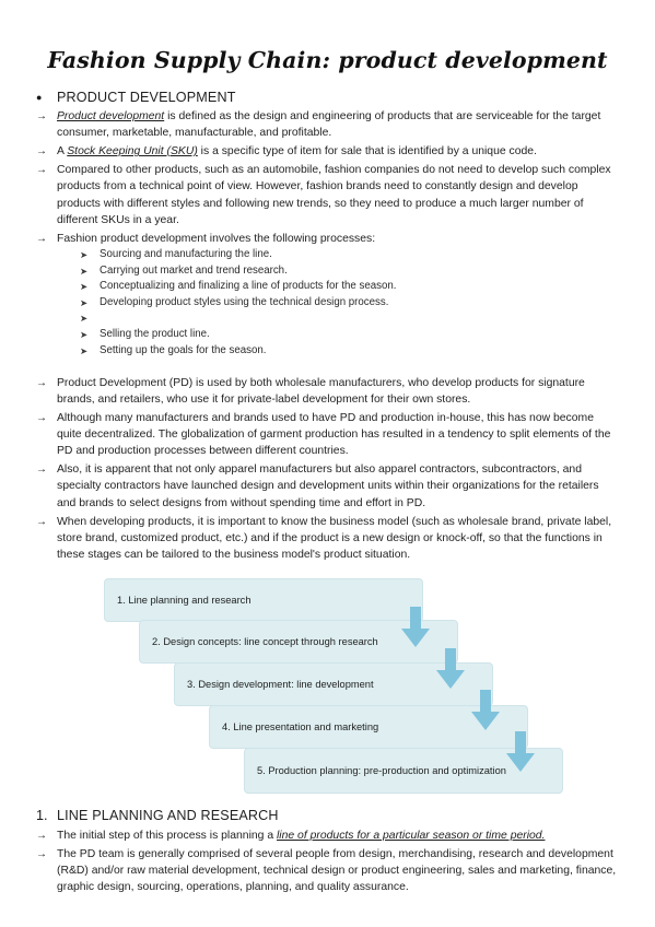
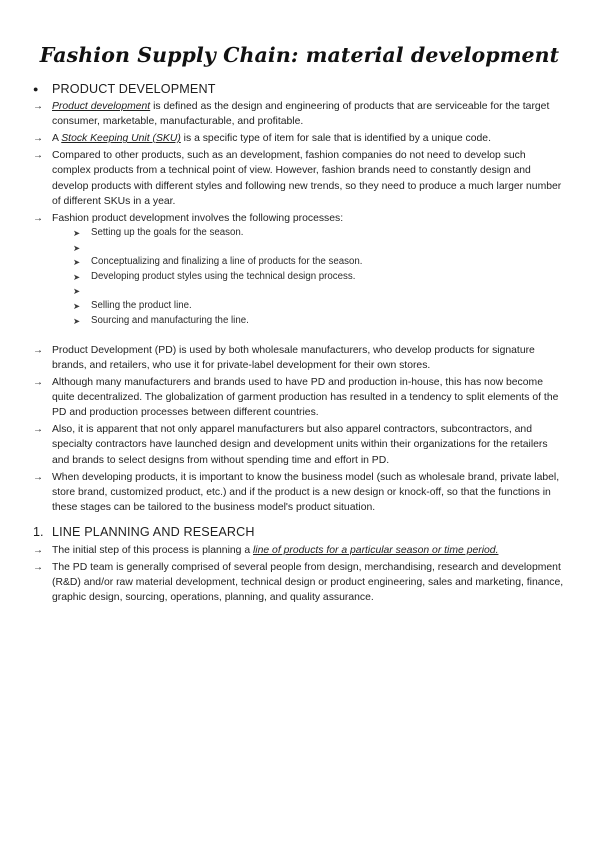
- Fashion Supply Chain: product development
+ Fashion Supply Chain: material development
  ●
  PRODUCT DEVELOPMENT
  →
  Product development is defined as the design and engineering of products that are serviceable for the target consumer, marketable, manufacturable, and profitable.
  →
  A Stock Keeping Unit (SKU) is a specific type of item for sale that is identified by a unique code.
  →
- Compared to other products, such as an automobile, fashion companies do not need to develop such complex products from a technical point of view. However, fashion brands need to constantly design and develop products with different styles and following new trends, so they need to produce a much larger number of different SKUs in a year.
+ Compared to other products, such as an development, fashion companies do not need to develop such complex products from a technical point of view. However, fashion brands need to constantly design and develop products with different styles and following new trends, so they need to produce a much larger number of different SKUs in a year.
  →
  Fashion product development involves the following processes:
  ➤
- Sourcing and manufacturing the line.
+ Setting up the goals for the season.
  ➤
- Carrying out market and trend research.
  ➤
  Conceptualizing and finalizing a line of products for the season.
  ➤
  Developing product styles using the technical design process.
  ➤
  ➤
  Selling the product line.
  ➤
- Setting up the goals for the season.
+ Sourcing and manufacturing the line.
  →
  Product Development (PD) is used by both wholesale manufacturers, who develop products for signature brands, and retailers, who use it for private-label development for their own stores.
  →
  Although many manufacturers and brands used to have PD and production in-house, this has now become quite decentralized. The globalization of garment production has resulted in a tendency to split elements of the PD and production processes between different countries.
  →
  Also, it is apparent that not only apparel manufacturers but also apparel contractors, subcontractors, and specialty contractors have launched design and development units within their organizations for the retailers and brands to select designs from without spending time and effort in PD.
  →
  When developing products, it is important to know the business model (such as wholesale brand, private label, store brand, customized product, etc.) and if the product is a new design or knock-off, so that the functions in these stages can be tailored to the business model's product situation.
- 1. Line planning and research
- 2. Design concepts: line concept through research
- 3. Design development: line development
- 4. Line presentation and marketing
- 5. Production planning: pre-production and optimization
  1.
  LINE PLANNING AND RESEARCH
  →
  The initial step of this process is planning a line of products for a particular season or time period.
  →
  The PD team is generally comprised of several people from design, merchandising, research and development (R&D) and/or raw material development, technical design or product engineering, sales and marketing, finance, graphic design, sourcing, operations, planning, and quality assurance.
